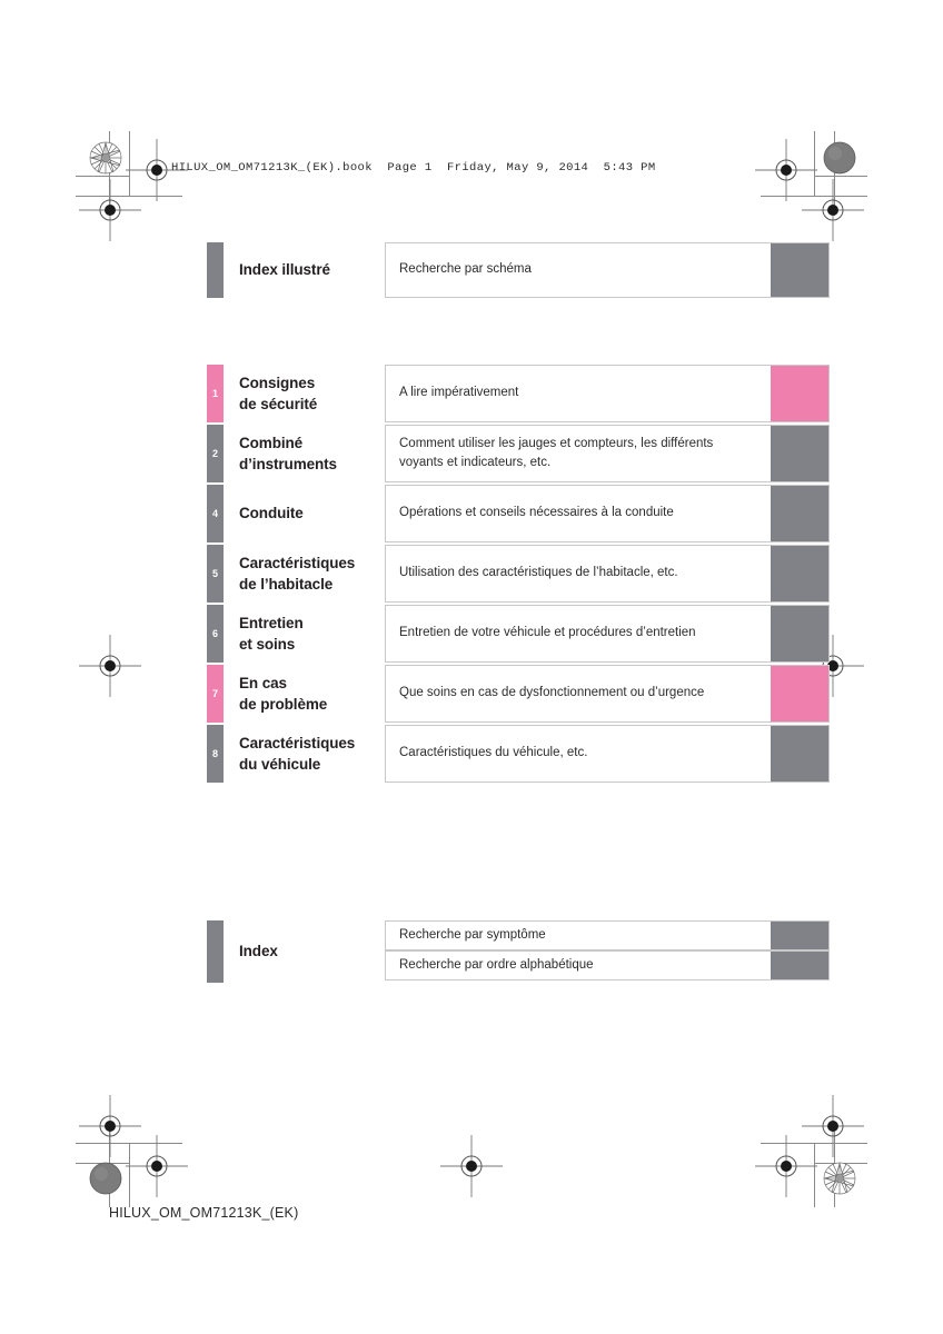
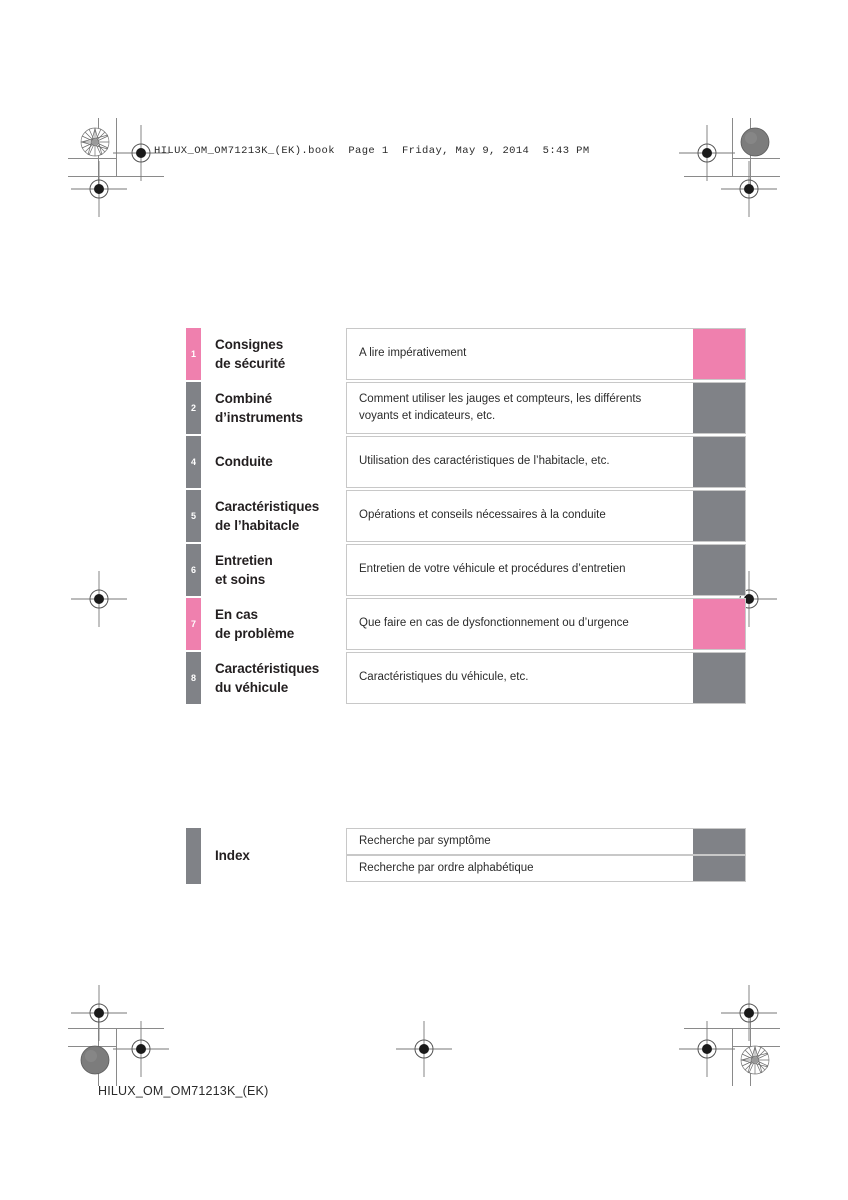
  HILUX_OM_OM71213K_(EK).book Page 1 Friday, May 9, 2014 5:43 PM
  HILUX_OM_OM71213K_(EK)
- Index illustré
- Recherche par schéma
  1
  Consignes
  de sécurité
  A lire impérativement
  2
  Combiné
  d’instruments
  Comment utiliser les jauges et compteurs, les différents voyants et indicateurs, etc.
  4
  Conduite
- Opérations et conseils nécessaires à la conduite
+ Utilisation des caractéristiques de l’habitacle, etc.
  5
  Caractéristiques
  de l’habitacle
- Utilisation des caractéristiques de l’habitacle, etc.
+ Opérations et conseils nécessaires à la conduite
  6
  Entretien
  et soins
  Entretien de votre véhicule et procédures d’entretien
  7
  En cas
  de problème
- Que soins en cas de dysfonctionnement ou d’urgence
+ Que faire en cas de dysfonctionnement ou d’urgence
  8
  Caractéristiques
  du véhicule
  Caractéristiques du véhicule, etc.
  Index
  Recherche par symptôme
  Recherche par ordre alphabétique
